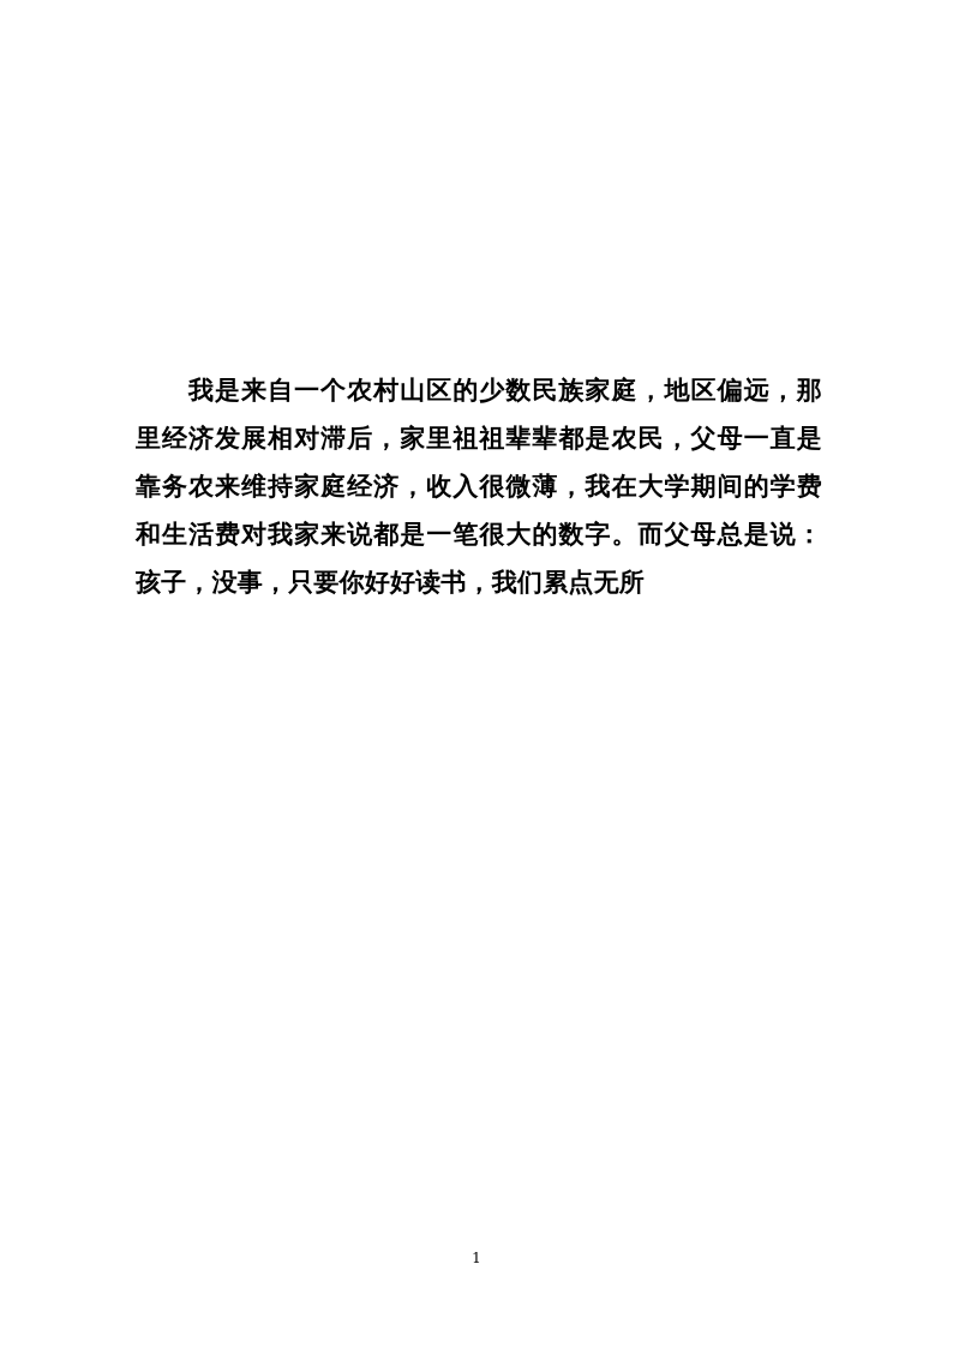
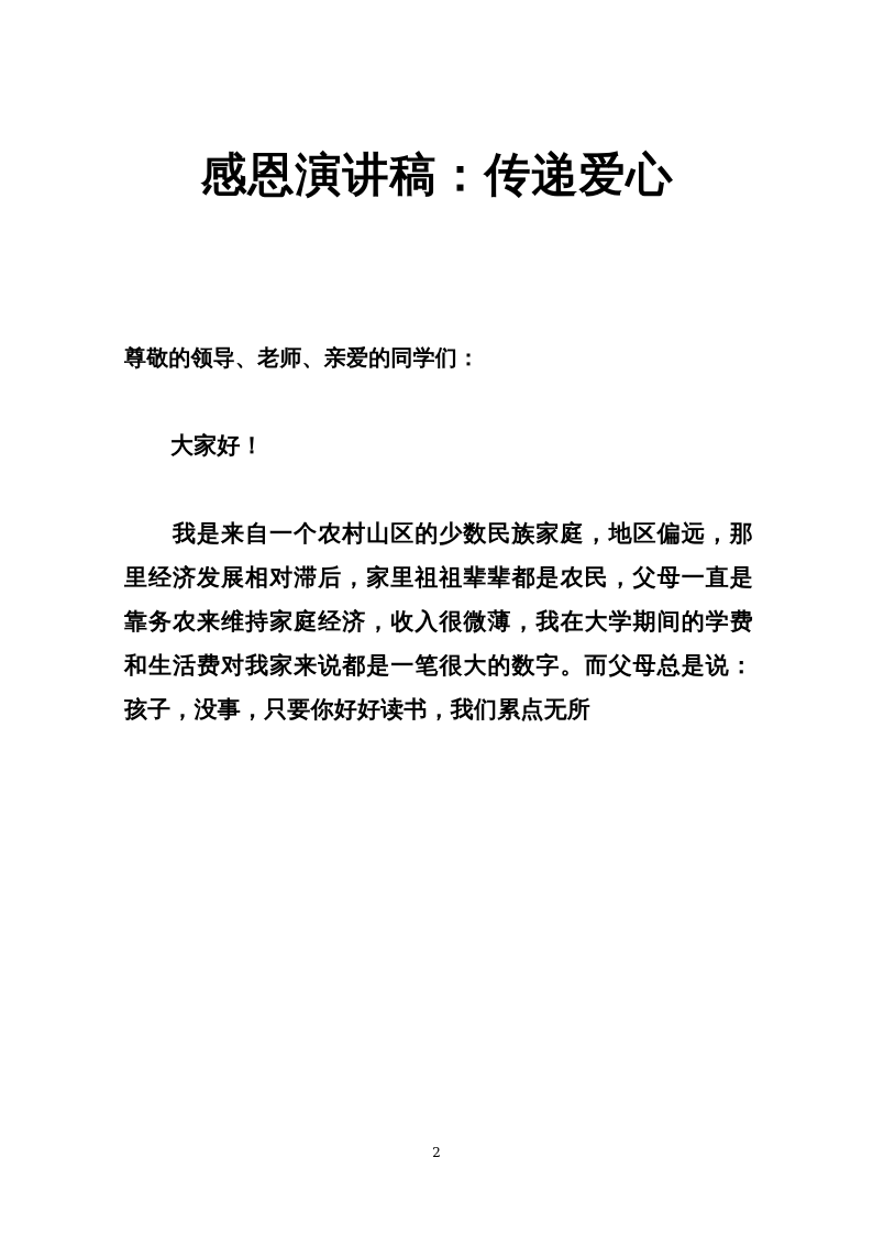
+ 感恩演讲稿：传递爱心
+ 尊敬的领导、老师、亲爱的同学们：
+ 大家好！
  我是来自一个农村山区的少数民族家庭，地区偏远，那里经济发展相对滞后，家里祖祖辈辈都是农民，父母一直是靠务农来维持家庭经济，收入很微薄，我在大学期间的学费和生活费对我家来说都是一笔很大的数字。而父母总是说：孩子，没事，只要你好好读书，我们累点无所
- 1
+ 2
